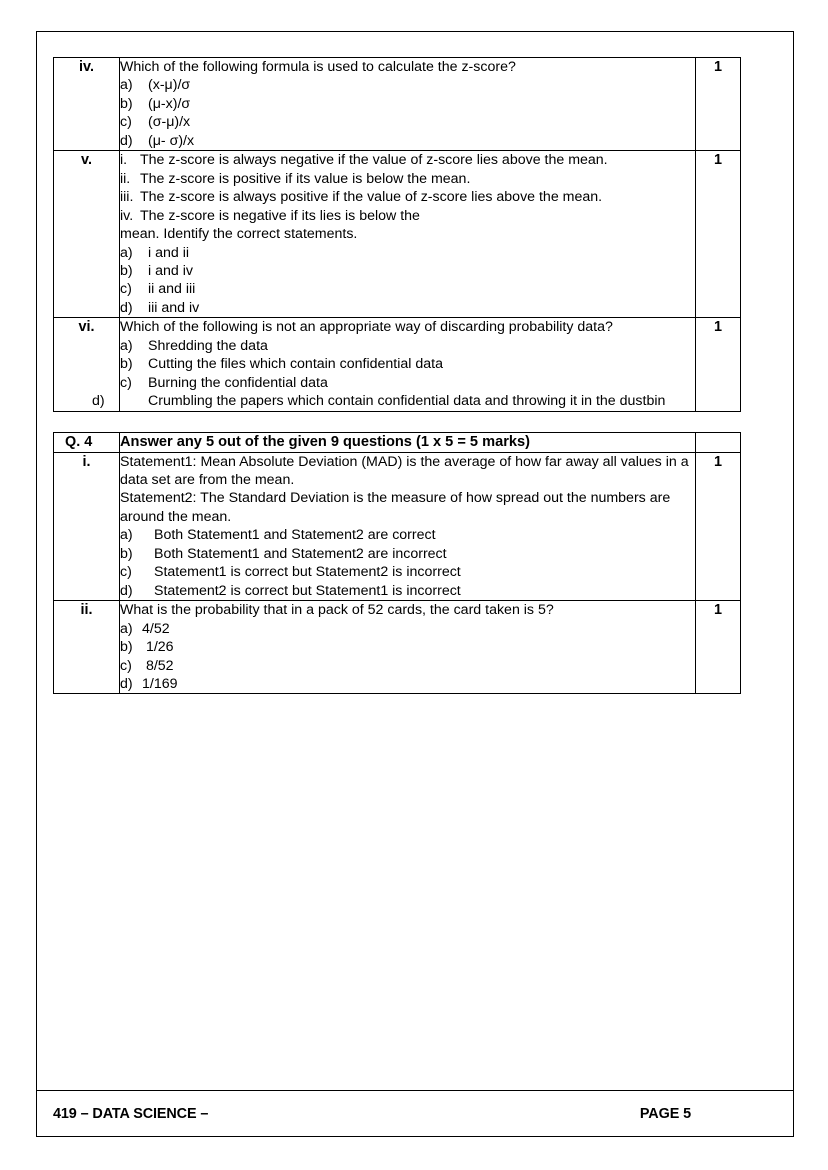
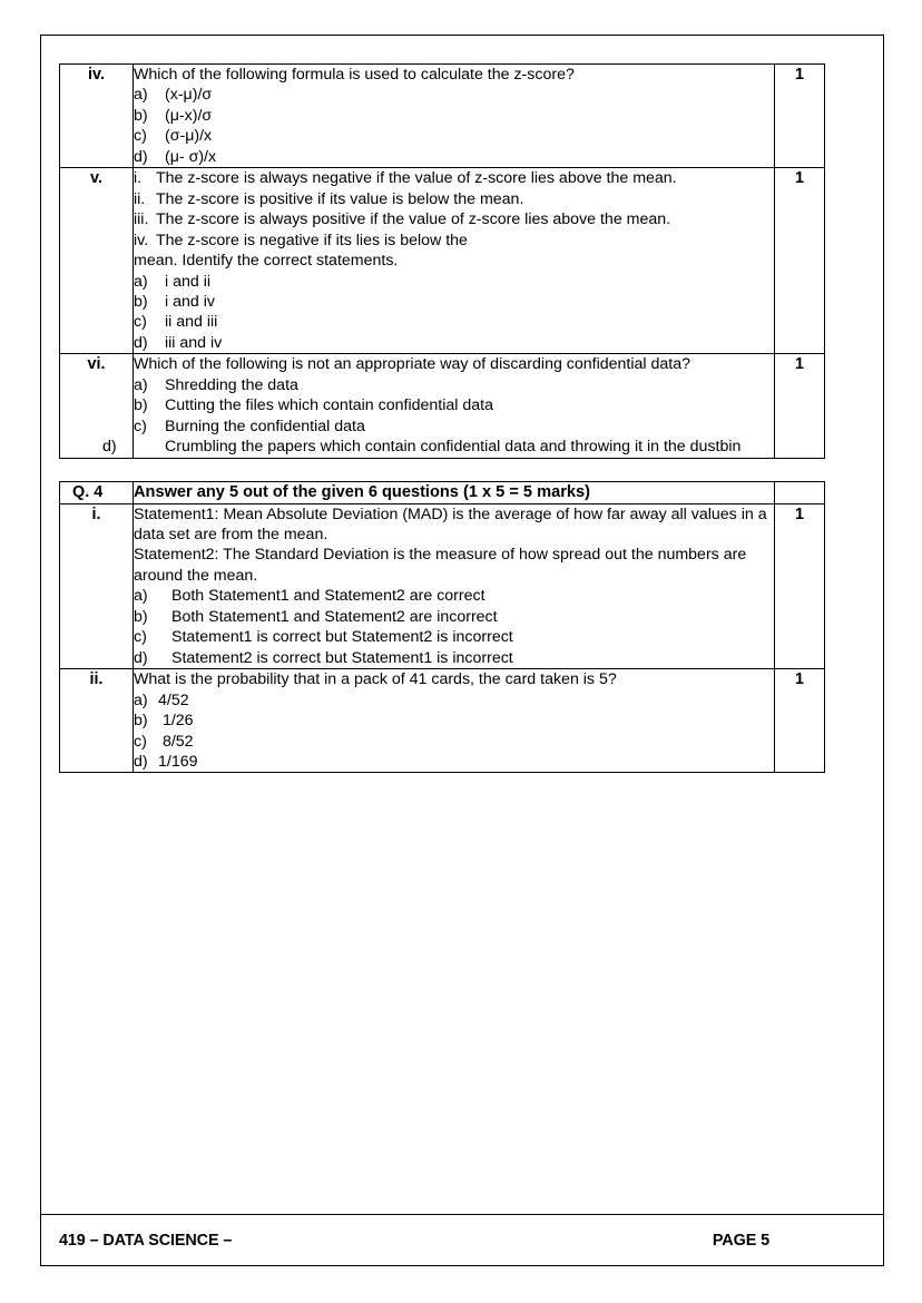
  iv.	Which of the following formula is used to calculate the z-score? a) (x-μ)/σ b) (μ-x)/σ c) (σ-μ)/x d) (μ- σ)/x	1
  v.	i. The z-score is always negative if the value of z-score lies above the mean. ii. The z-score is positive if its value is below the mean. iii. The z-score is always positive if the value of z-score lies above the mean. iv. The z-score is negative if its lies is below the mean. Identify the correct statements. a) i and ii b) i and iv c) ii and iii d) iii and iv	1
- vi.	Which of the following is not an appropriate way of discarding probability data? a) Shredding the data b) Cutting the files which contain confidential data c) Burning the confidential data d) Crumbling the papers which contain confidential data and throwing it in the dustbin	1
+ vi.	Which of the following is not an appropriate way of discarding confidential data? a) Shredding the data b) Cutting the files which contain confidential data c) Burning the confidential data d) Crumbling the papers which contain confidential data and throwing it in the dustbin	1
- Q. 4	Answer any 5 out of the given 9 questions (1 x 5 = 5 marks)
+ Q. 4	Answer any 5 out of the given 6 questions (1 x 5 = 5 marks)
  i.	Statement1: Mean Absolute Deviation (MAD) is the average of how far away all values in a data set are from the mean. Statement2: The Standard Deviation is the measure of how spread out the numbers are around the mean. a) Both Statement1 and Statement2 are correct b) Both Statement1 and Statement2 are incorrect c) Statement1 is correct but Statement2 is incorrect d) Statement2 is correct but Statement1 is incorrect	1
- ii.	What is the probability that in a pack of 52 cards, the card taken is 5? a) 4/52 b) 1/26 c) 8/52 d) 1/169	1
+ ii.	What is the probability that in a pack of 41 cards, the card taken is 5? a) 4/52 b) 1/26 c) 8/52 d) 1/169	1
  419 – DATA SCIENCE –
  PAGE 5
